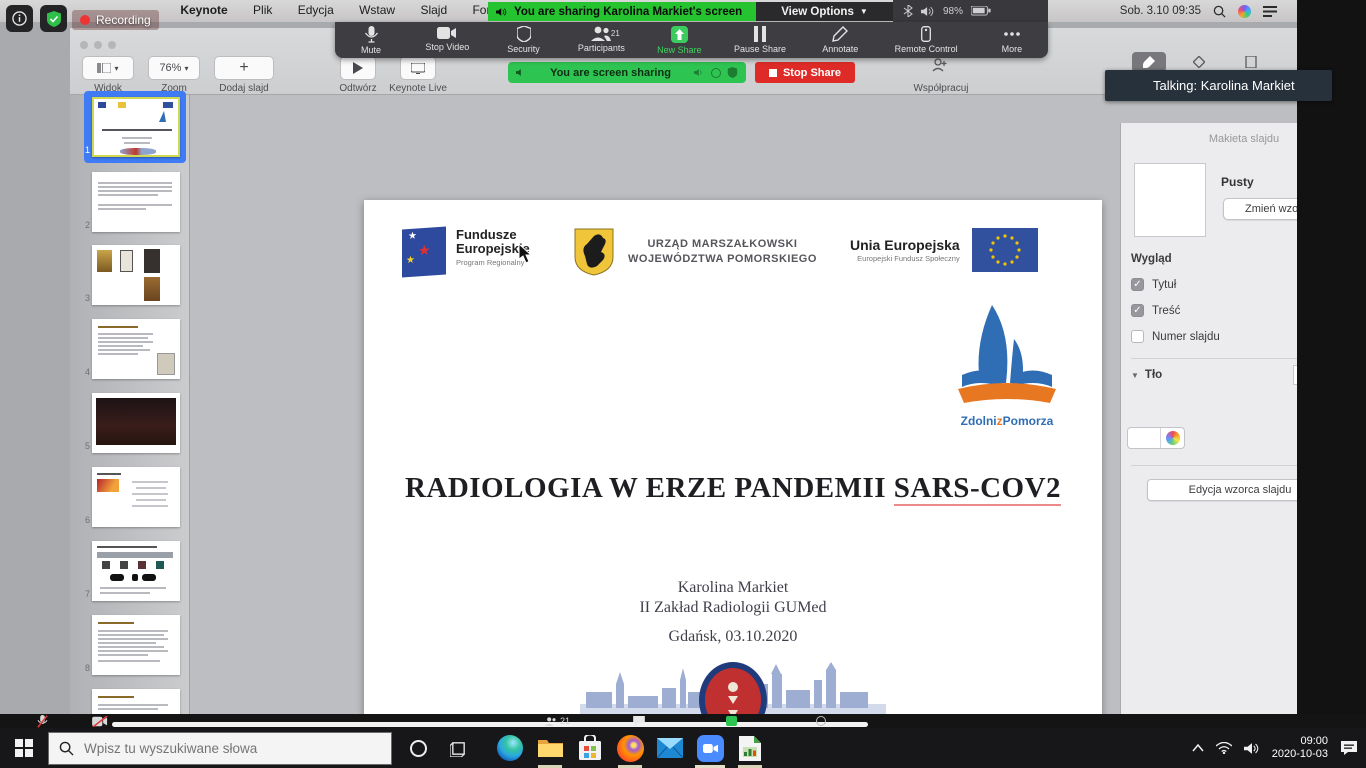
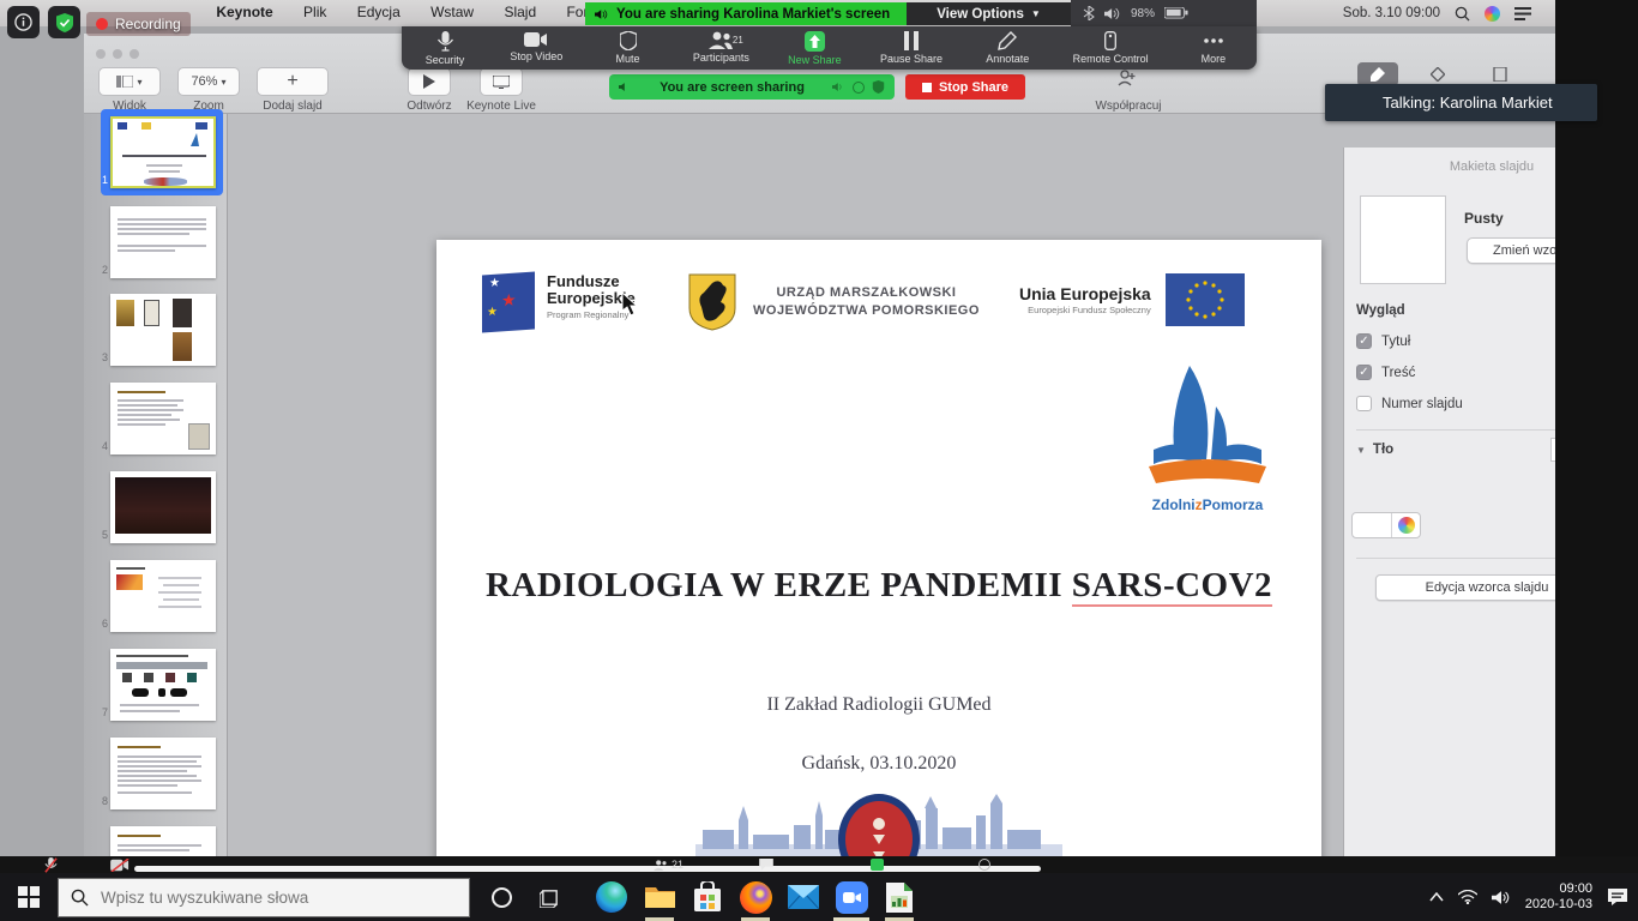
  Keynote Plik Edycja Wstaw Slajd Fo
- Sob. 3.10 09:35
+ Sob. 3.10 09:00
  98%
  ▾
  Widok
  76%
  ▾
  Zoom
  +
  Dodaj slajd
  Odtwórz
  Keynote Live
  Współpracuj
  You are screen sharing
  Stop Share
  1
  2
  3
  4
  5
  6
  7
  8
  Fundusze
  Europejske
  Program Regionalny
  URZĄD MARSZAŁKOWSKI
  WOJEWÓDZTWA POMORSKIEGO
  Unia Europejska
  Europejski Fundusz Społeczny
  ZdolnizPomorza
  RADIOLOGIA W ERZE PANDEMII SARS-COV2
- Karolina Markiet
  II Zakład Radiologii GUMed
  Gdańsk, 03.10.2020
  Makieta slajdu
  Pusty
  Wygląd
  ✓
  Tytuł
  ✓
  Treść
  Numer slajdu
  ▼
  Tło
  Edycja wzorca slajdu
  Recording
- Mute
+ Security
  Stop Video
- Security
+ Mute
  21
  Participants
  New Share
  Pause Share
  Annotate
  Remote Control
  More
  You are sharing Karolina Markiet's screen
  View Options
  ▼
  Talking: Karolina Markiet
  21
  Wpisz tu wyszukiwane słowa
  09:00
  2020-10-03
